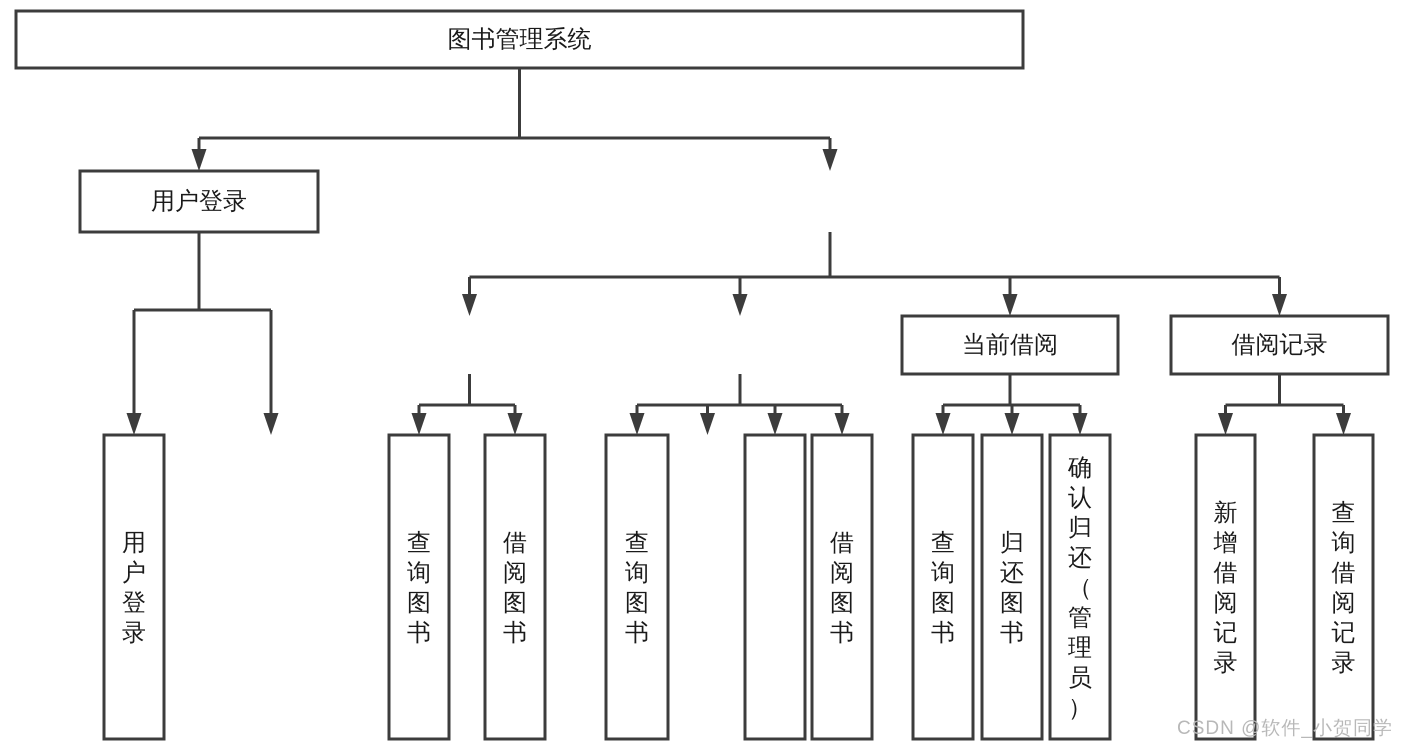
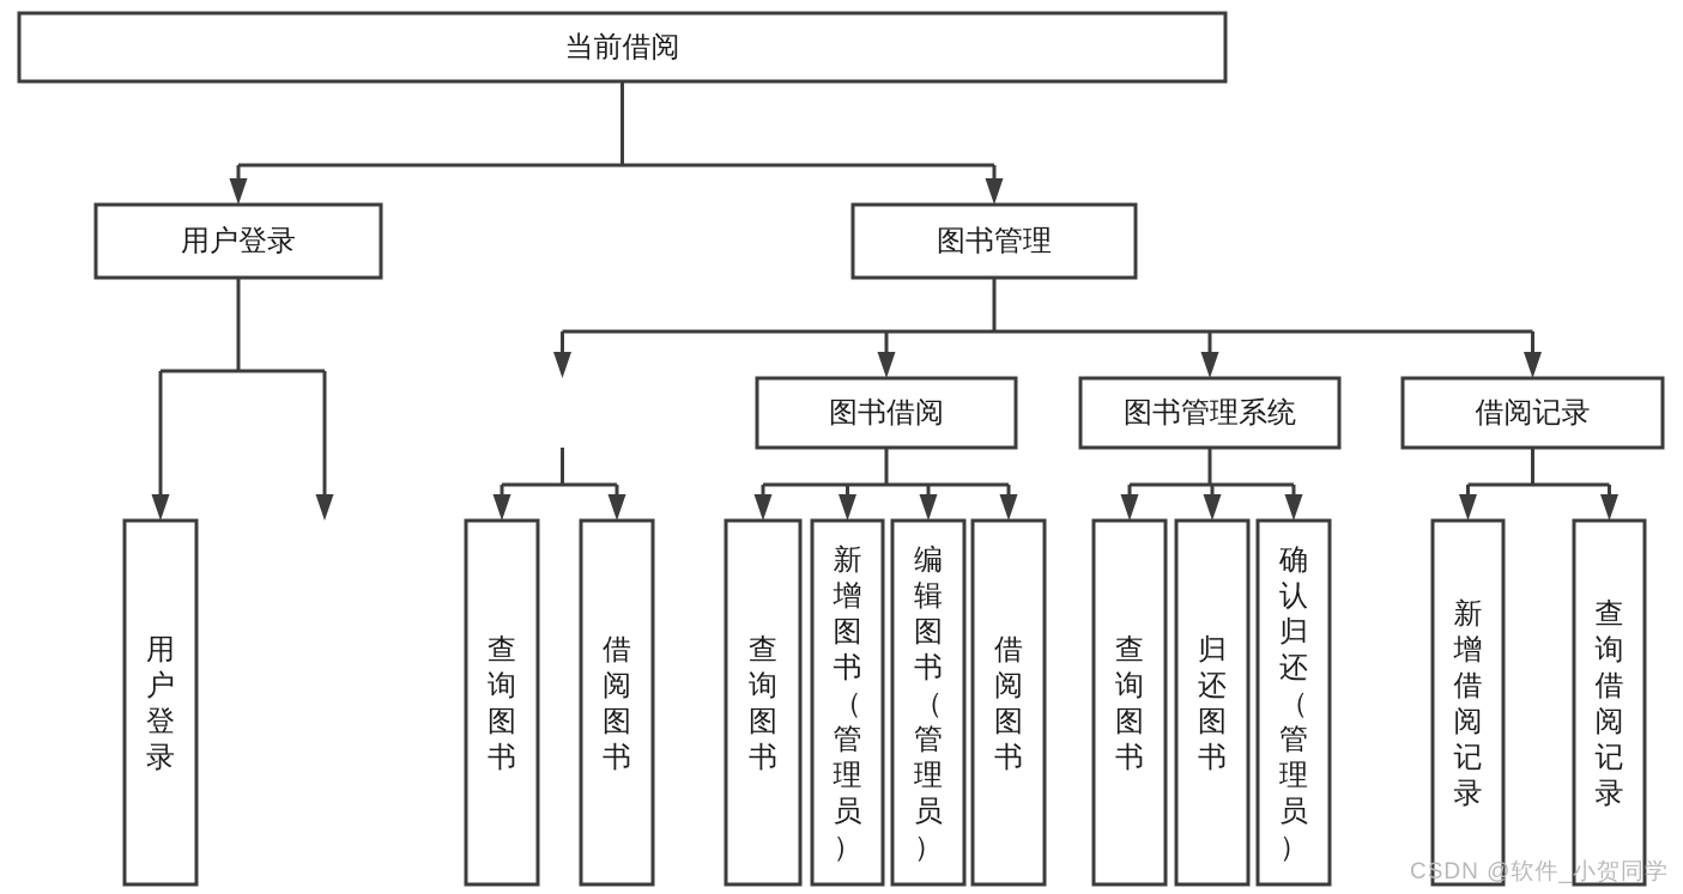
- 图书管理系统
+ 当前借阅
  用户登录
+ 图书管理
+ 图书借阅
- 当前借阅
+ 图书管理系统
  借阅记录
  用户登录
  查询图书
  借阅图书
  查询图书
+ 新增图书（管理员）
+ 编辑图书（管理员）
  借阅图书
  查询图书
  归还图书
  确认归还（管理员）
  新增借阅记录
  查询借阅记录
  CSDN @软件_小贺同学
